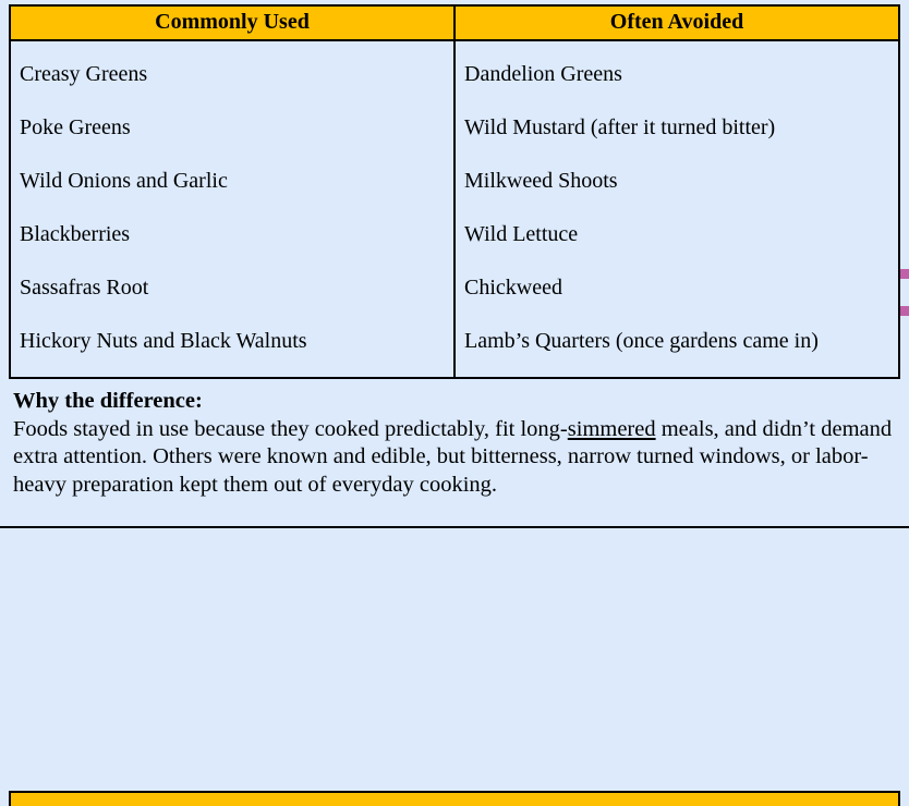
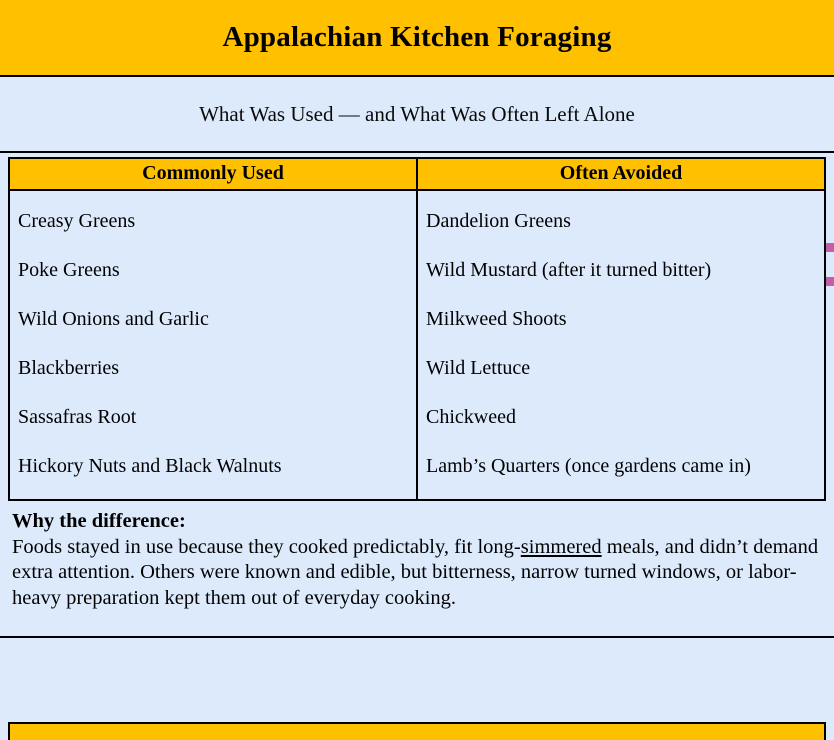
+ Appalachian Kitchen Foraging
+ What Was Used — and What Was Often Left Alone
  Commonly Used	Often Avoided
  Creasy Greens Poke Greens Wild Onions and Garlic Blackberries Sassafras Root Hickory Nuts and Black Walnuts	Dandelion Greens Wild Mustard (after it turned bitter) Milkweed Shoots Wild Lettuce Chickweed Lamb’s Quarters (once gardens came in)
  Why the difference:
  Foods stayed in use because they cooked predictably, fit long-simmered meals, and didn’t demand extra attention. Others were known and edible, but bitterness, narrow turned windows, or labor-heavy preparation kept them out of everyday cooking.
